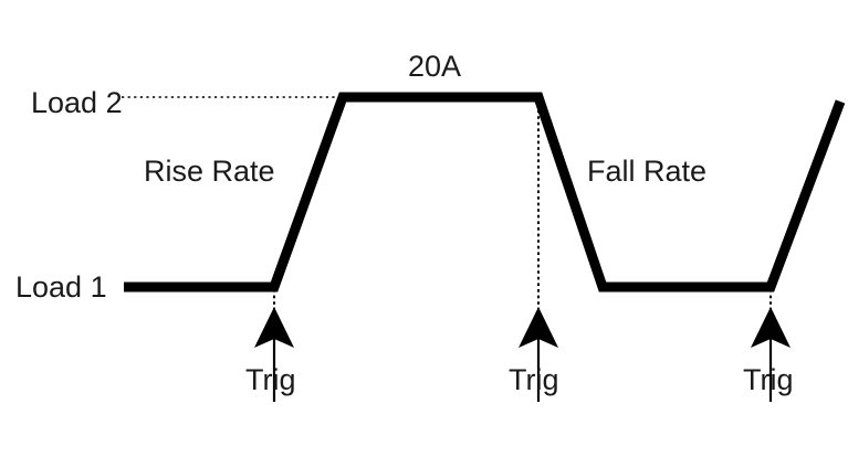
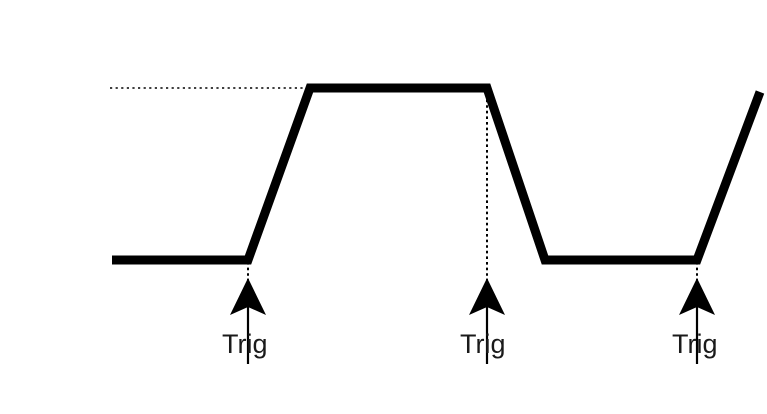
- Load 2
- Load 1
- 20A
- Rise Rate
- Fall Rate
  Trig
  Trig
  Trig
